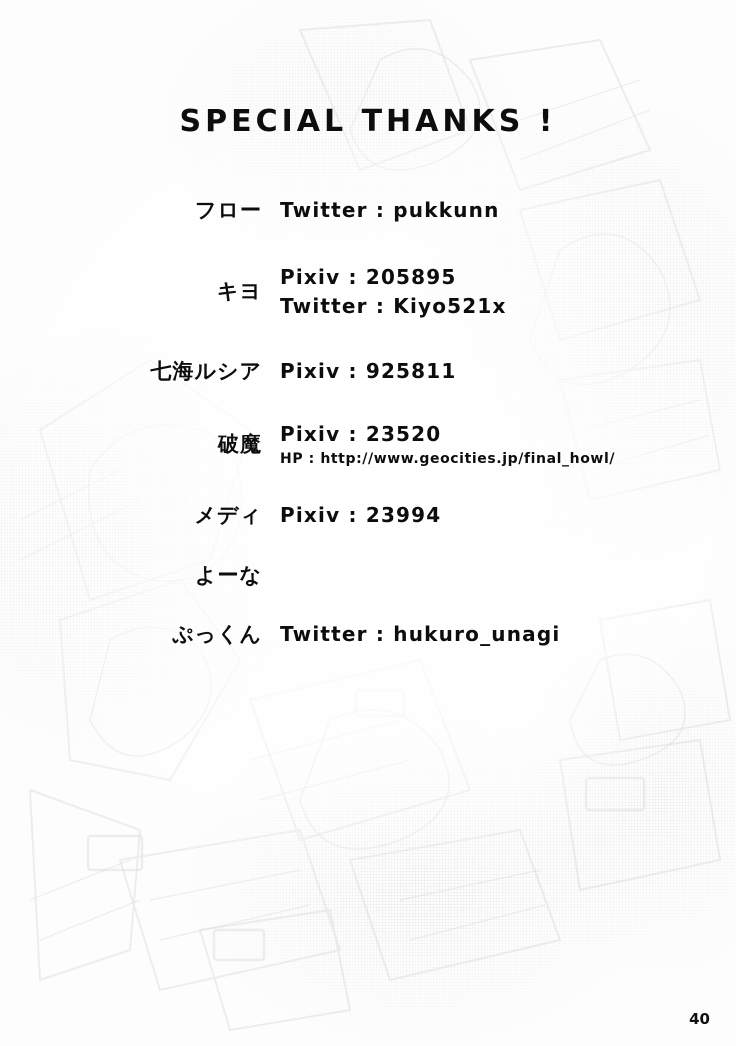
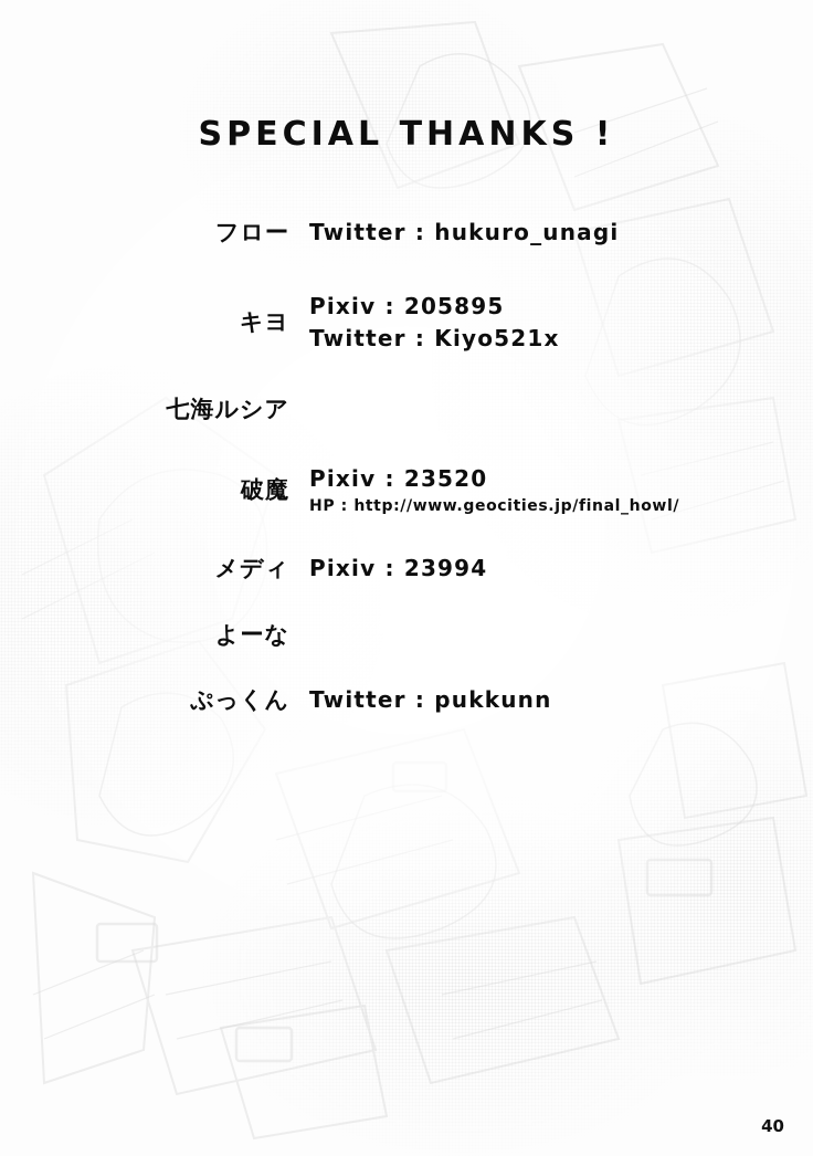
  SPECIAL THANKS !
  フロー
- Twitter : pukkunn
+ Twitter : hukuro_unagi
  キヨ
  Pixiv : 205895
  Twitter : Kiyo521x
  七海ルシア
- Pixiv : 925811
  破魔
  Pixiv : 23520
  HP : http://www.geocities.jp/final_howl/
  メディ
  Pixiv : 23994
  よーな
  ぷっくん
- Twitter : hukuro_unagi
+ Twitter : pukkunn
  40
